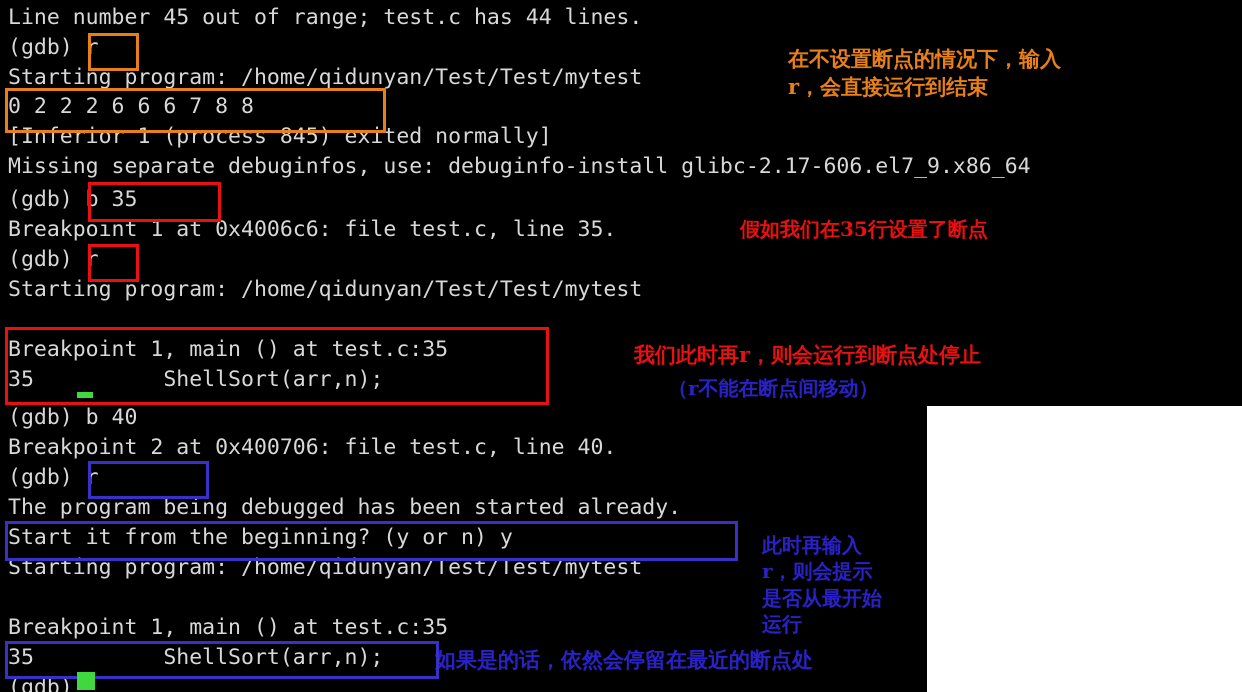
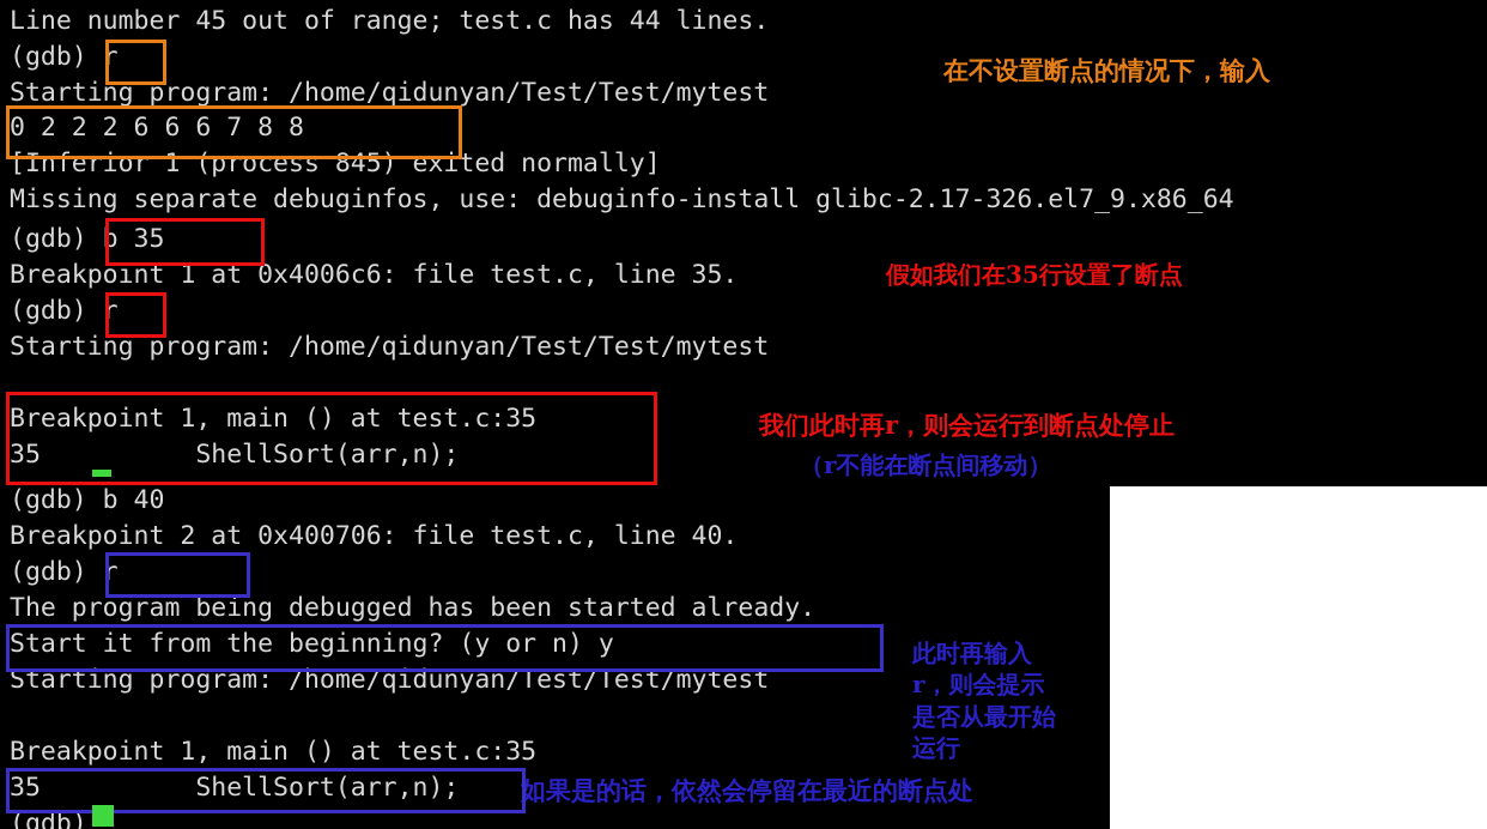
  Line number 45 out of range; test.c has 44 lines.
  (gdb) r
  Starting program: /home/qidunyan/Test/Test/mytest
  0 2 2 2 6 6 6 7 8 8
  [Inferior 1 (process 845) exited normally]
- Missing separate debuginfos, use: debuginfo-install glibc-2.17-606.el7_9.x86_64
+ Missing separate debuginfos, use: debuginfo-install glibc-2.17-326.el7_9.x86_64
  (gdb) b 35
  Breakpoint 1 at 0x4006c6: file test.c, line 35.
  (gdb) r
  Starting program: /home/qidunyan/Test/Test/mytest
  Breakpoint 1, main () at test.c:35
  35 ShellSort(arr,n);
  (gdb) b 40
  Breakpoint 2 at 0x400706: file test.c, line 40.
  (gdb) r
  The program being debugged has been started already.
  Start it from the beginning? (y or n) y
  Starting program: /home/qidunyan/Test/Test/mytest
  Breakpoint 1, main () at test.c:35
  35 ShellSort(arr,n);
  (gdb)
  在不设置断点的情况下，输入
- r，会直接运行到结束
  假如我们在35行设置了断点
  我们此时再r，则会运行到断点处停止
  （r不能在断点间移动）
  此时再输入
  r，则会提示
  是否从最开始
  运行
  如果是的话，依然会停留在最近的断点处
